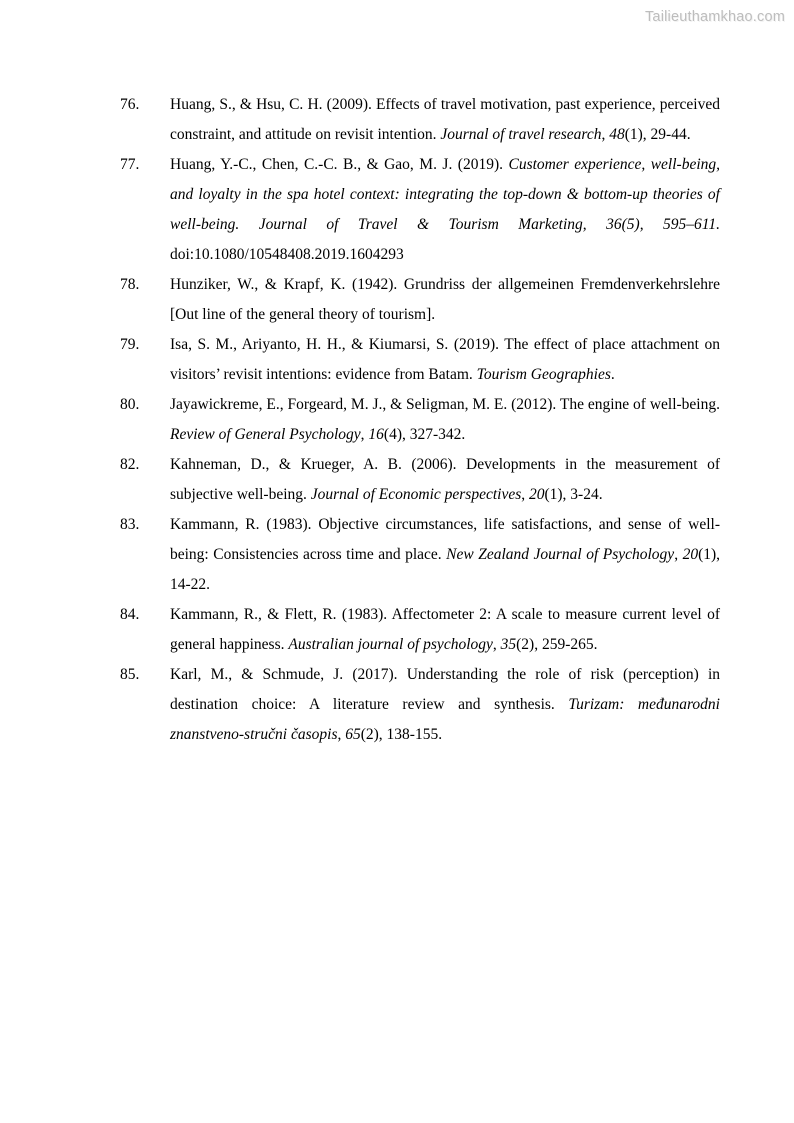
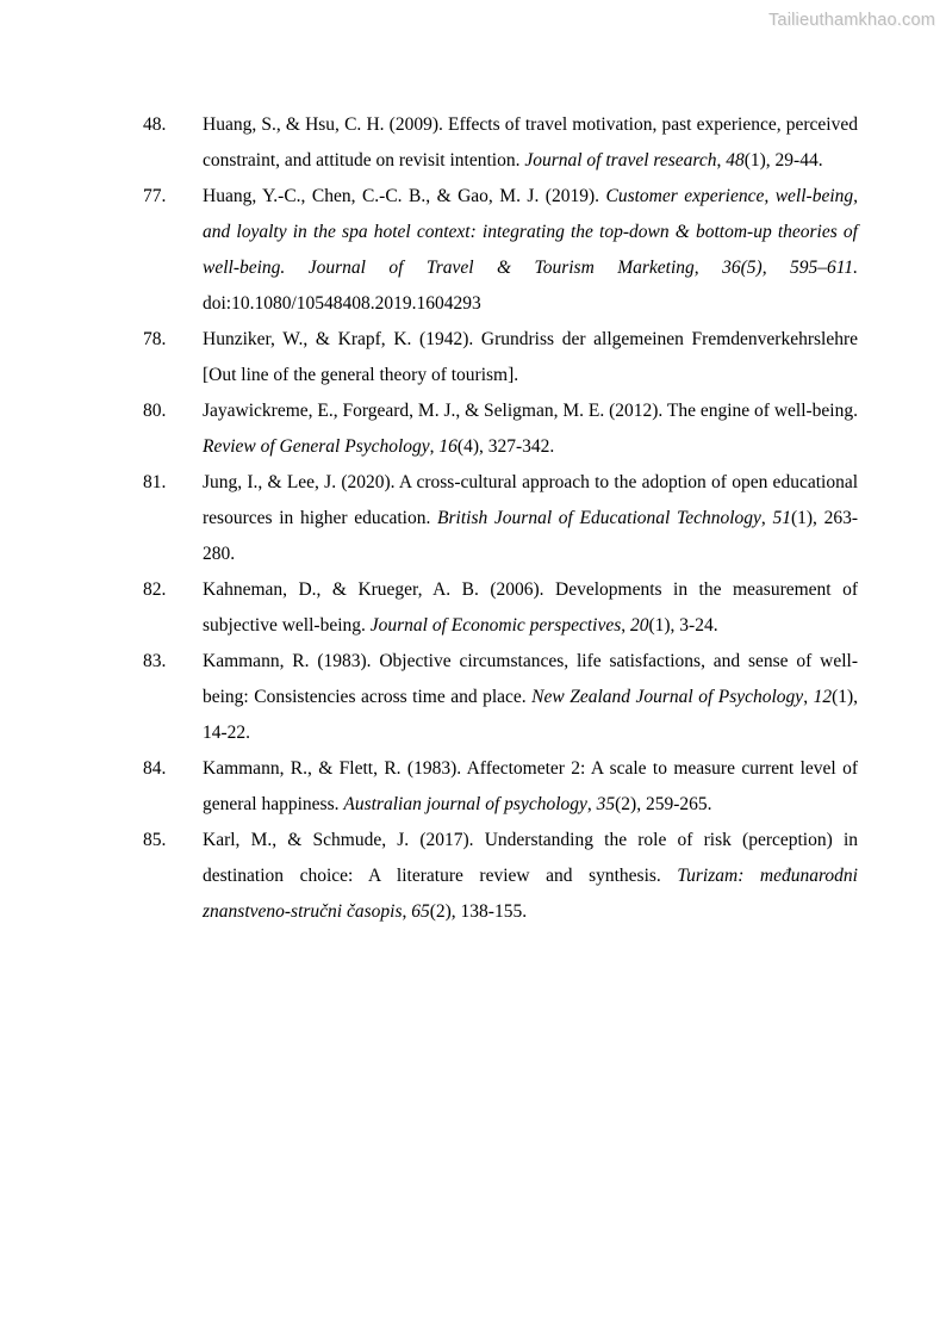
  Tailieuthamkhao.com
- 76.
+ 48.
  Huang, S., & Hsu, C. H. (2009). Effects of travel motivation, past experience, perceived constraint, and attitude on revisit intention. Journal of travel research, 48(1), 29-44.
  77.
  Huang, Y.-C., Chen, C.-C. B., & Gao, M. J. (2019). Customer experience, well-being, and loyalty in the spa hotel context: integrating the top-down & bottom-up theories of well-being. Journal of Travel & Tourism Marketing, 36(5), 595–611. doi:10.1080/10548408.2019.1604293
  78.
  Hunziker, W., & Krapf, K. (1942). Grundriss der allgemeinen Fremdenverkehrslehre [Out line of the general theory of tourism].
- 79.
- Isa, S. M., Ariyanto, H. H., & Kiumarsi, S. (2019). The effect of place attachment on visitors’ revisit intentions: evidence from Batam. Tourism Geographies.
  80.
  Jayawickreme, E., Forgeard, M. J., & Seligman, M. E. (2012). The engine of well-being. Review of General Psychology, 16(4), 327-342.
+ 81.
+ Jung, I., & Lee, J. (2020). A cross-cultural approach to the adoption of open educational resources in higher education. British Journal of Educational Technology, 51(1), 263-280.
  82.
  Kahneman, D., & Krueger, A. B. (2006). Developments in the measurement of subjective well-being. Journal of Economic perspectives, 20(1), 3-24.
  83.
- Kammann, R. (1983). Objective circumstances, life satisfactions, and sense of well-being: Consistencies across time and place. New Zealand Journal of Psychology, 20(1), 14-22.
+ Kammann, R. (1983). Objective circumstances, life satisfactions, and sense of well-being: Consistencies across time and place. New Zealand Journal of Psychology, 12(1), 14-22.
  84.
  Kammann, R., & Flett, R. (1983). Affectometer 2: A scale to measure current level of general happiness. Australian journal of psychology, 35(2), 259-265.
  85.
  Karl, M., & Schmude, J. (2017). Understanding the role of risk (perception) in destination choice: A literature review and synthesis. Turizam: međunarodni znanstveno-stručni časopis, 65(2), 138-155.
